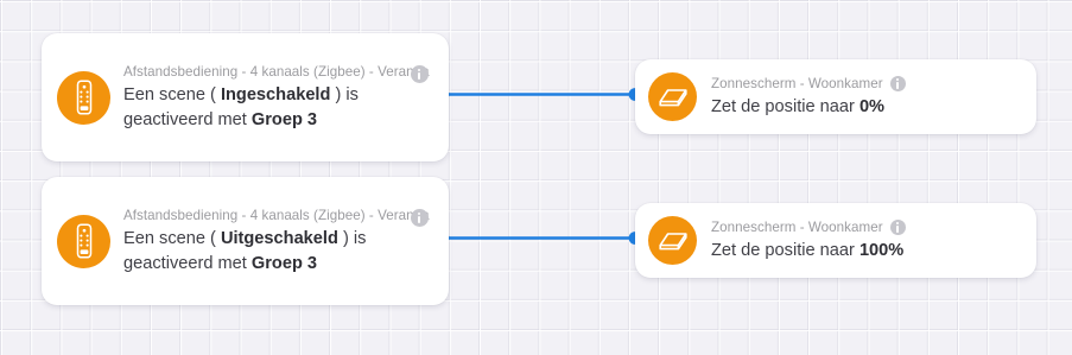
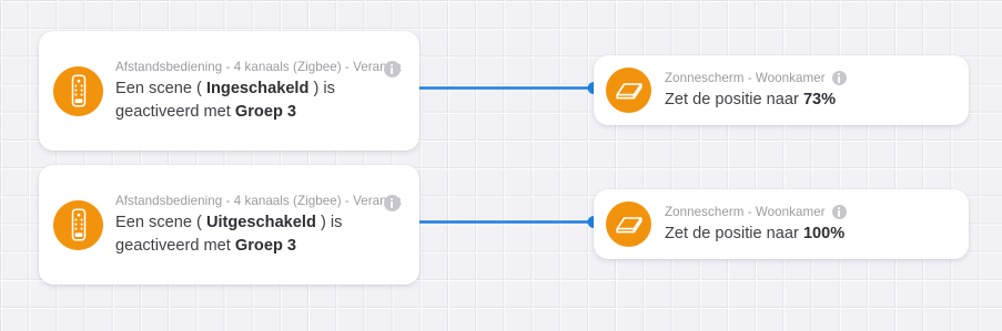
  Afstandsbediening - 4 kanaals (Zigbee) - Vera
  Een scene ( Ingeschakeld ) is geactiveerd met Groep 3
  Zonnescherm - Woonkamer
- Zet de positie naar 0%
+ Zet de positie naar 73%
  Afstandsbediening - 4 kanaals (Zigbee) - Vera
  Een scene ( Uitgeschakeld ) is geactiveerd met Groep 3
  Zonnescherm - Woonkamer
  Zet de positie naar 100%
